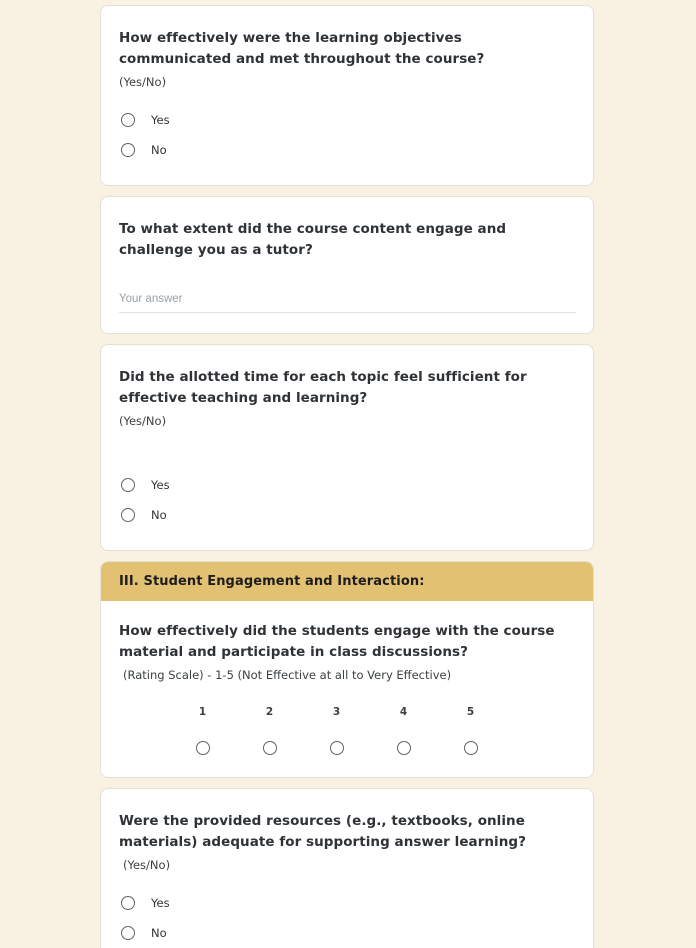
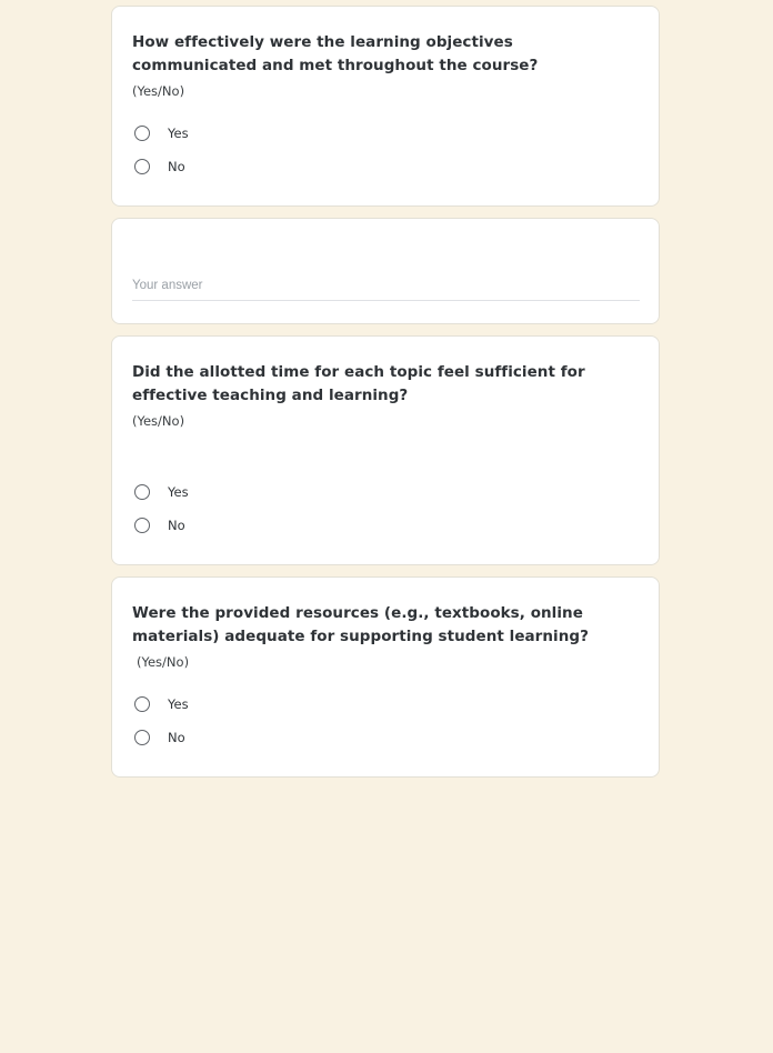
  How effectively were the learning objectives communicated and met throughout the course?
  (Yes/No)
  Yes
  No
- To what extent did the course content engage and challenge you as a tutor?
  Your answer
  Did the allotted time for each topic feel sufficient for effective teaching and learning?
  (Yes/No)
  Yes
  No
- III. Student Engagement and Interaction:
- How effectively did the students engage with the course material and participate in class discussions?
- (Rating Scale) - 1-5 (Not Effective at all to Very Effective)
- 1
- 2
- 3
- 4
- 5
- Were the provided resources (e.g., textbooks, online materials) adequate for supporting answer learning?
+ Were the provided resources (e.g., textbooks, online materials) adequate for supporting student learning?
  (Yes/No)
  Yes
  No
